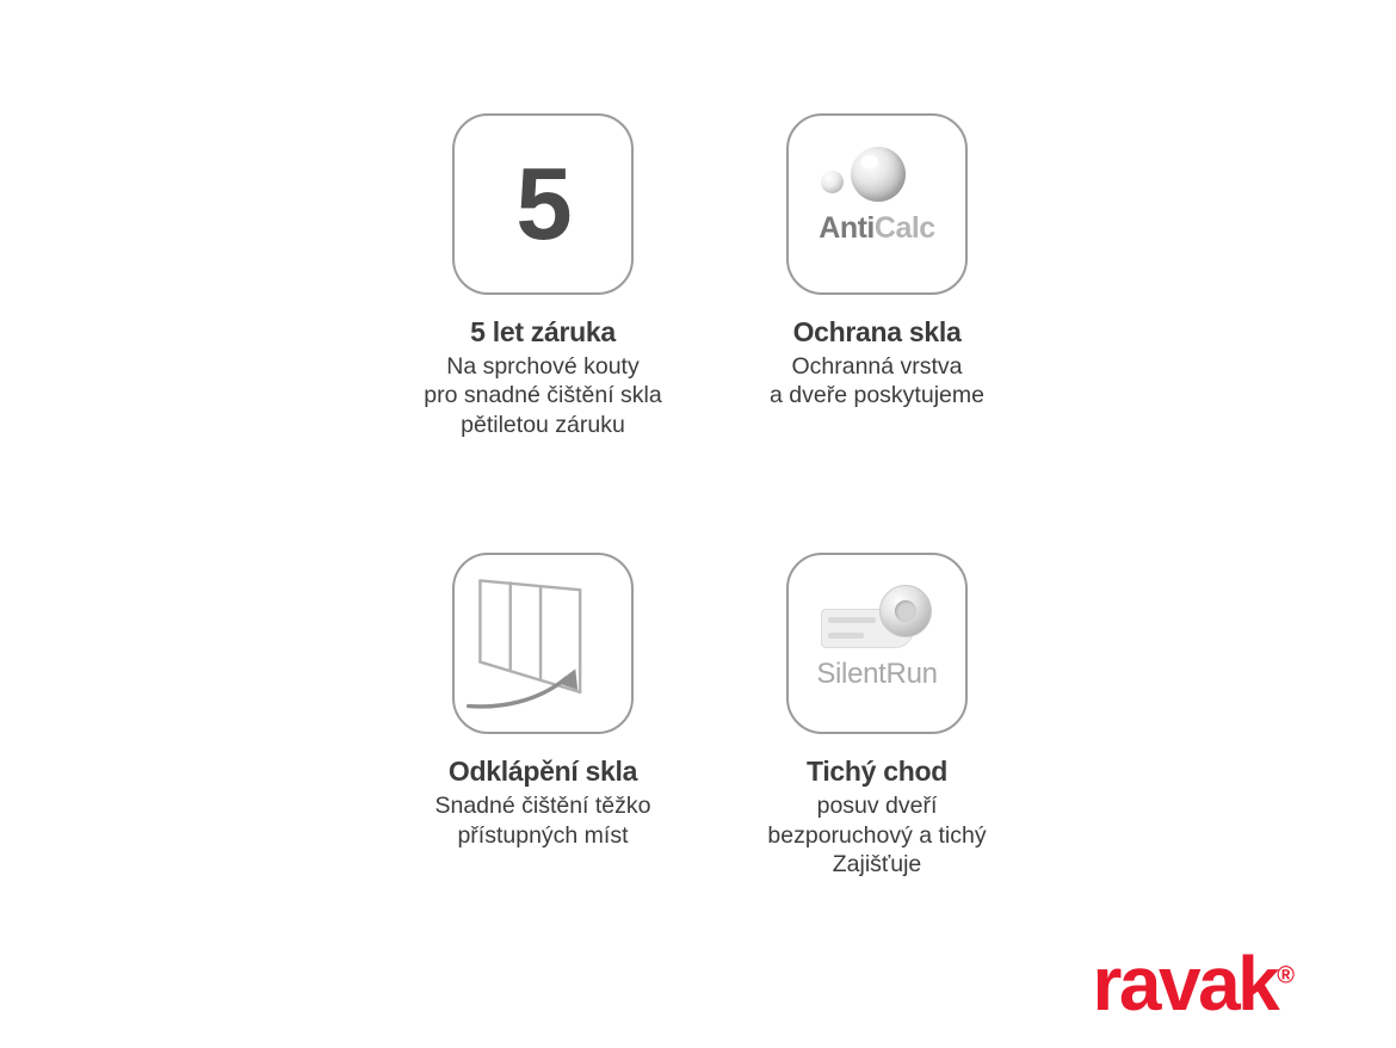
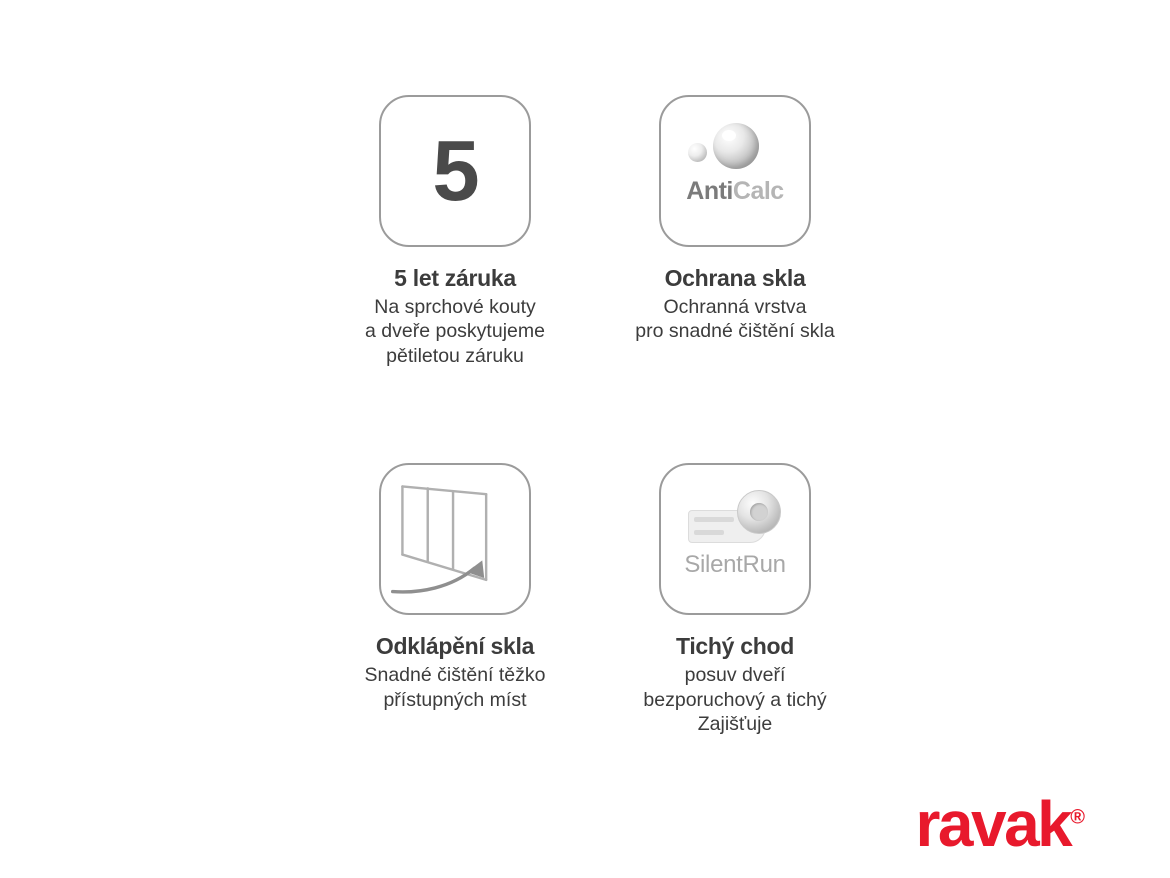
  5
  5 let záruka
  Na sprchové kouty
- pro snadné čištění skla
+ a dveře poskytujeme
  pětiletou záruku
  AntiCalc
  Ochrana skla
  Ochranná vrstva
- a dveře poskytujeme
+ pro snadné čištění skla
  Odklápění skla
  Snadné čištění těžko
  přístupných míst
  SilentRun
  Tichý chod
  posuv dveří
  bezporuchový a tichý
  Zajišťuje
  ravak®
